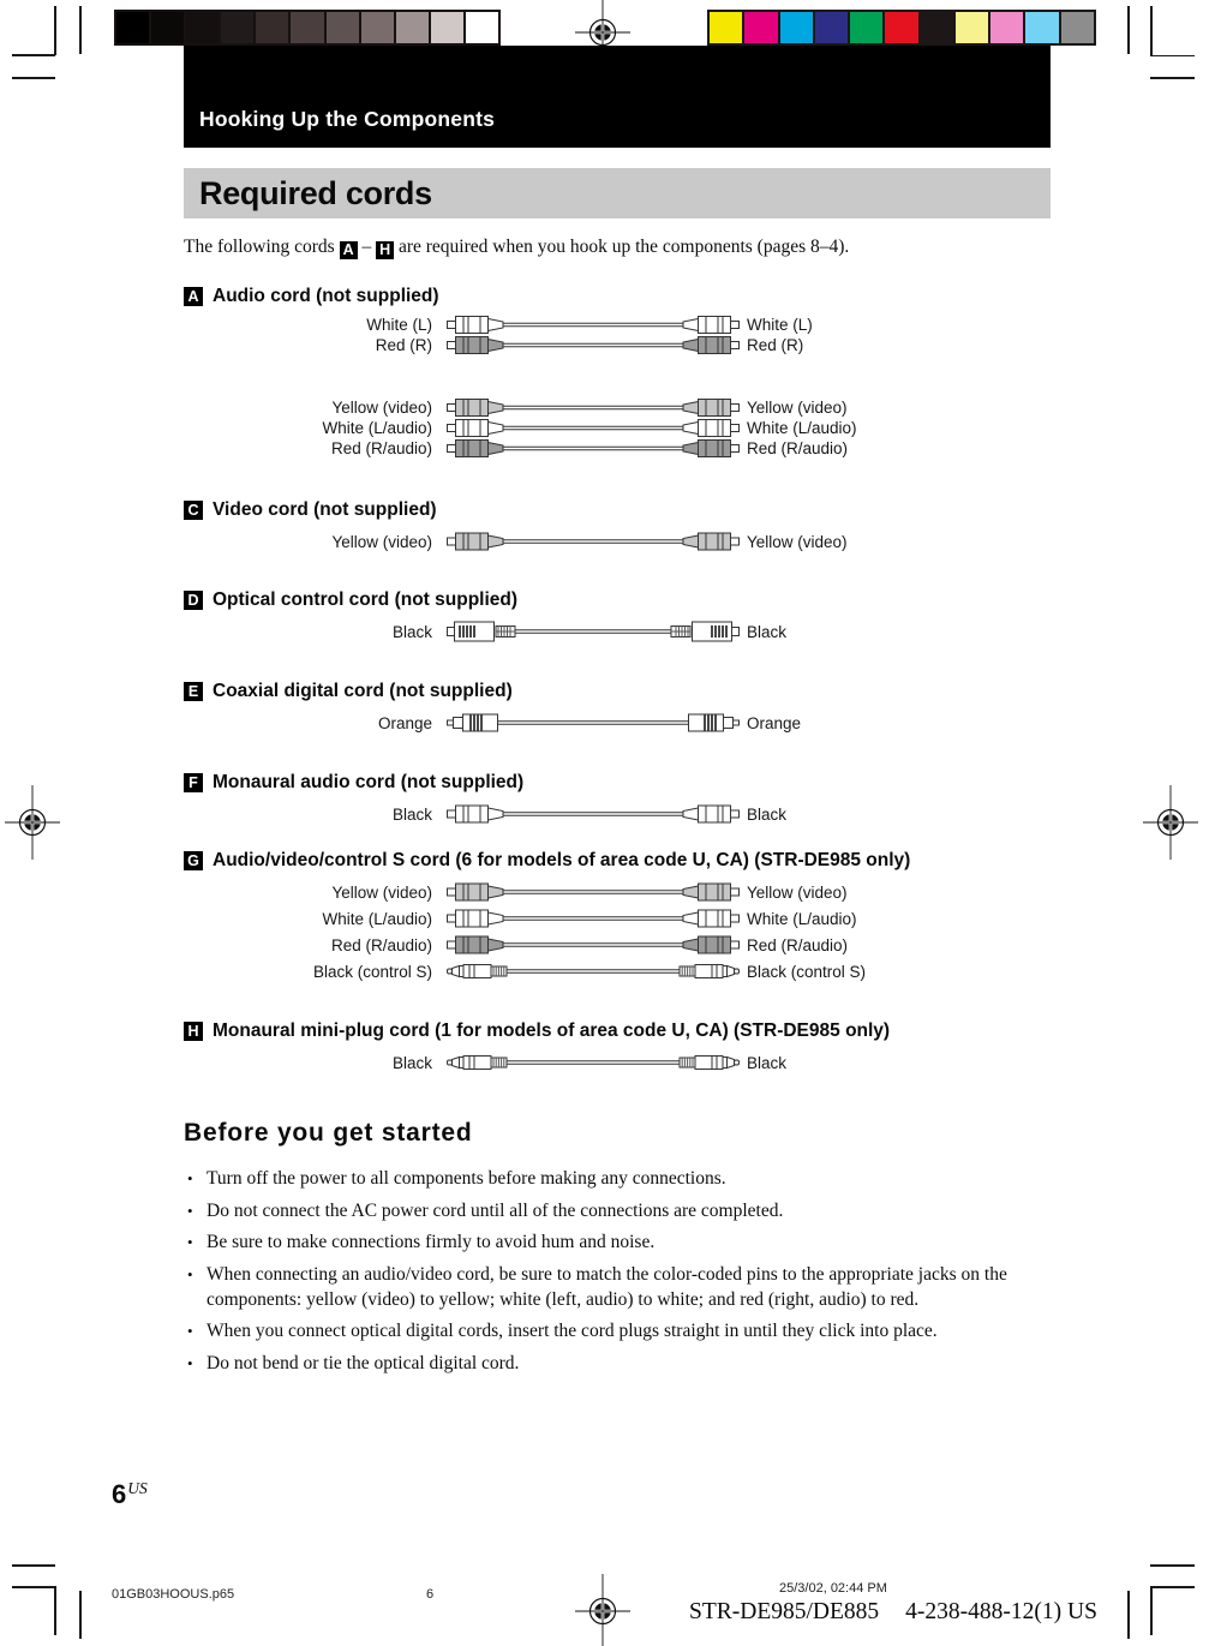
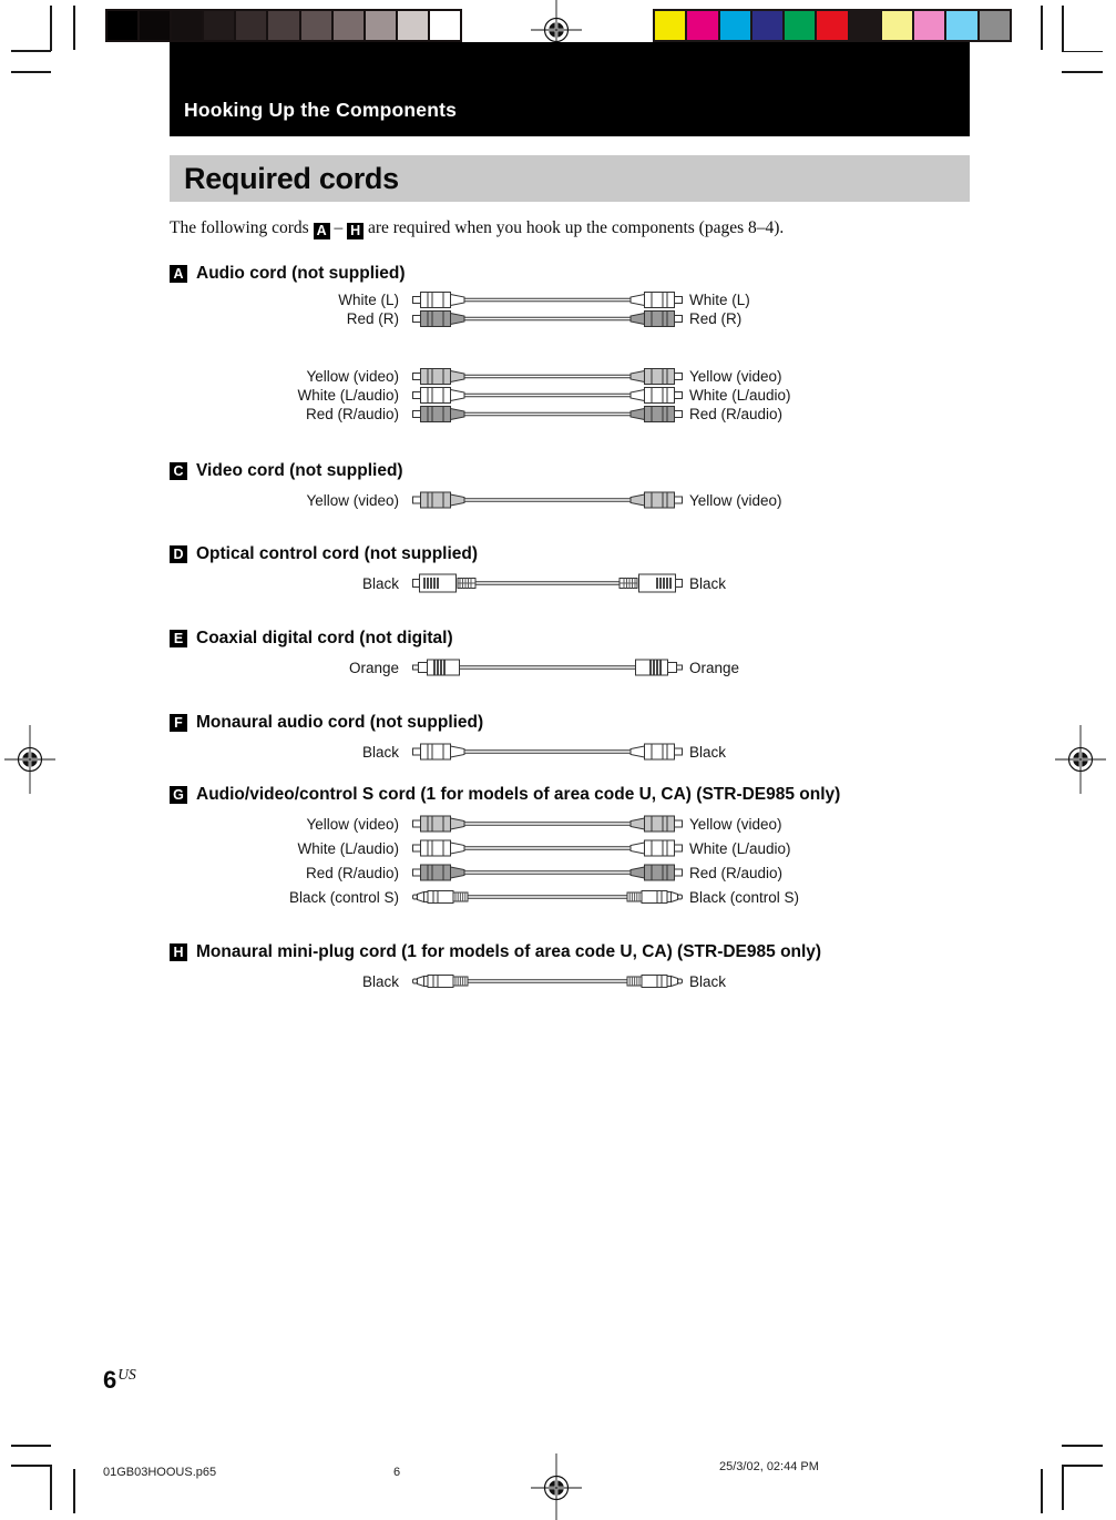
  Hooking Up the Components
  Required cords
  The following cords A – H are required when you hook up the components (pages 8–4).
  A
  Audio cord (not supplied)
  White (L)
  White (L)
  Red (R)
  Red (R)
  Yellow (video)
  Yellow (video)
  White (L/audio)
  White (L/audio)
  Red (R/audio)
  Red (R/audio)
  C
  Video cord (not supplied)
  Yellow (video)
  Yellow (video)
  D
  Optical control cord (not supplied)
  Black
  Black
  E
- Coaxial digital cord (not supplied)
+ Coaxial digital cord (not digital)
  Orange
  Orange
  F
  Monaural audio cord (not supplied)
  Black
  Black
  G
- Audio/video/control S cord (6 for models of area code U, CA) (STR-DE985 only)
+ Audio/video/control S cord (1 for models of area code U, CA) (STR-DE985 only)
  Yellow (video)
  Yellow (video)
  White (L/audio)
  White (L/audio)
  Red (R/audio)
  Red (R/audio)
  Black (control S)
  Black (control S)
  H
  Monaural mini-plug cord (1 for models of area code U, CA) (STR-DE985 only)
  Black
  Black
- Before you get started
- Turn off the power to all components before making any connections.
- Do not connect the AC power cord until all of the connections are completed.
- Be sure to make connections firmly to avoid hum and noise.
- When connecting an audio/video cord, be sure to match the color-coded pins to the appropriate jacks on the components: yellow (video) to yellow; white (left, audio) to white; and red (right, audio) to red.
- When you connect optical digital cords, insert the cord plugs straight in until they click into place.
- Do not bend or tie the optical digital cord.
  6US
  01GB03HOOUS.p65
  6
  25/3/02, 02:44 PM
- STR-DE985/DE885 4-238-488-12(1) US
